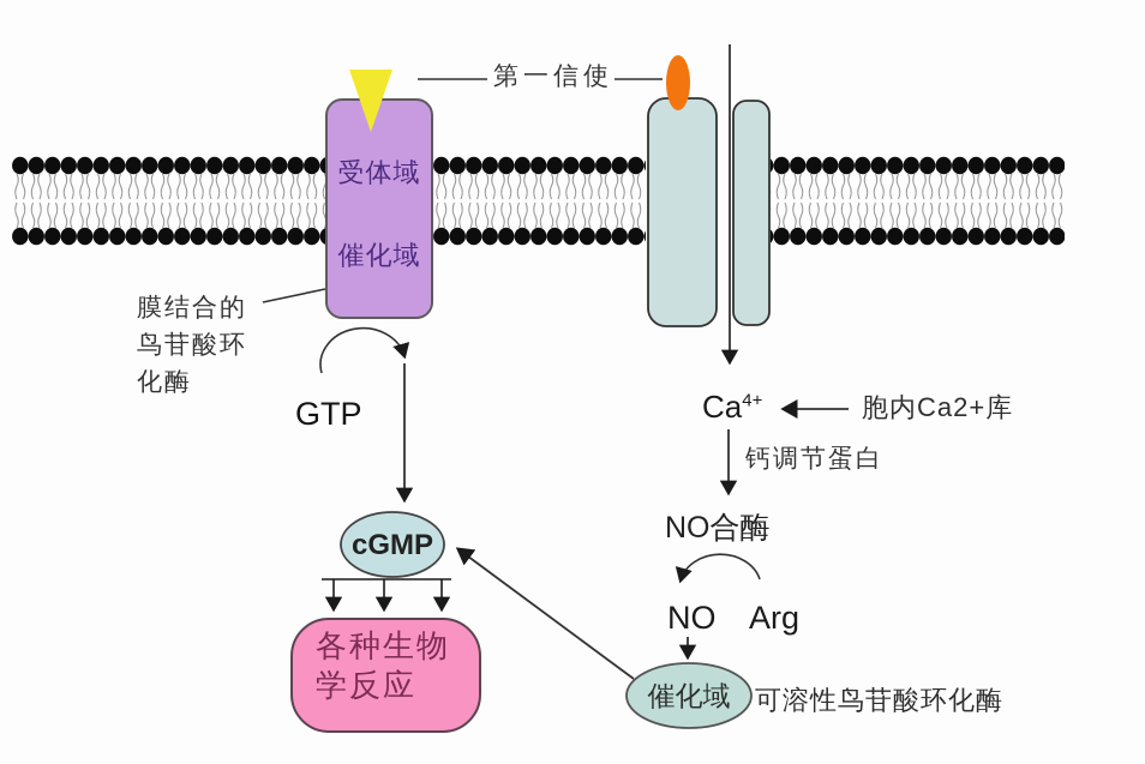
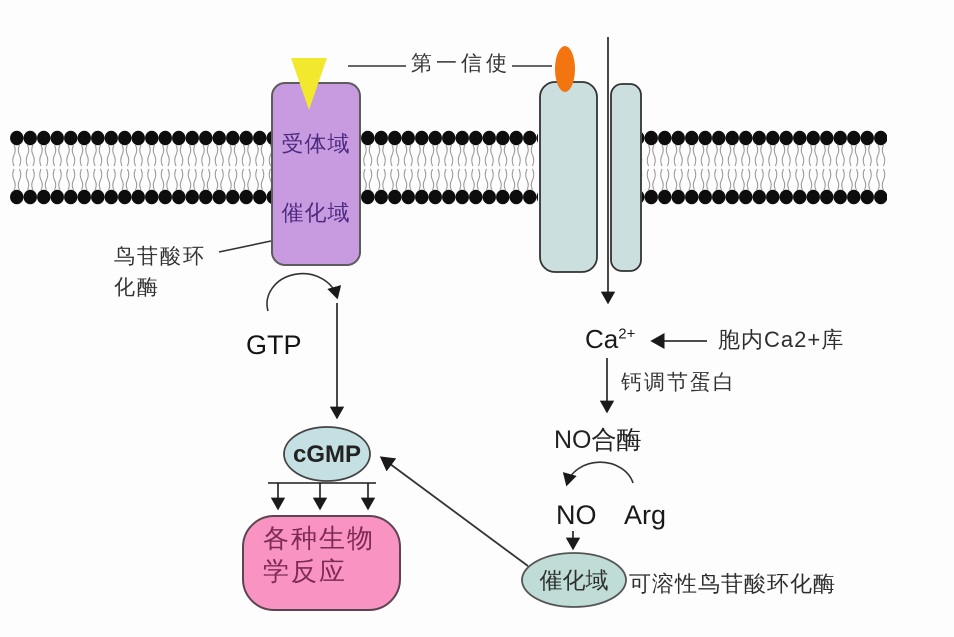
  第一信使
  受体域
  催化域
- 膜结合的
  鸟苷酸环
  化酶
  GTP
  cGMP
  各种生物
  学反应
- Ca4+
+ Ca2+
  胞内Ca2+库
  钙调节蛋白
  NO合酶
  NO
  Arg
  催化域
  可溶性鸟苷酸环化酶
